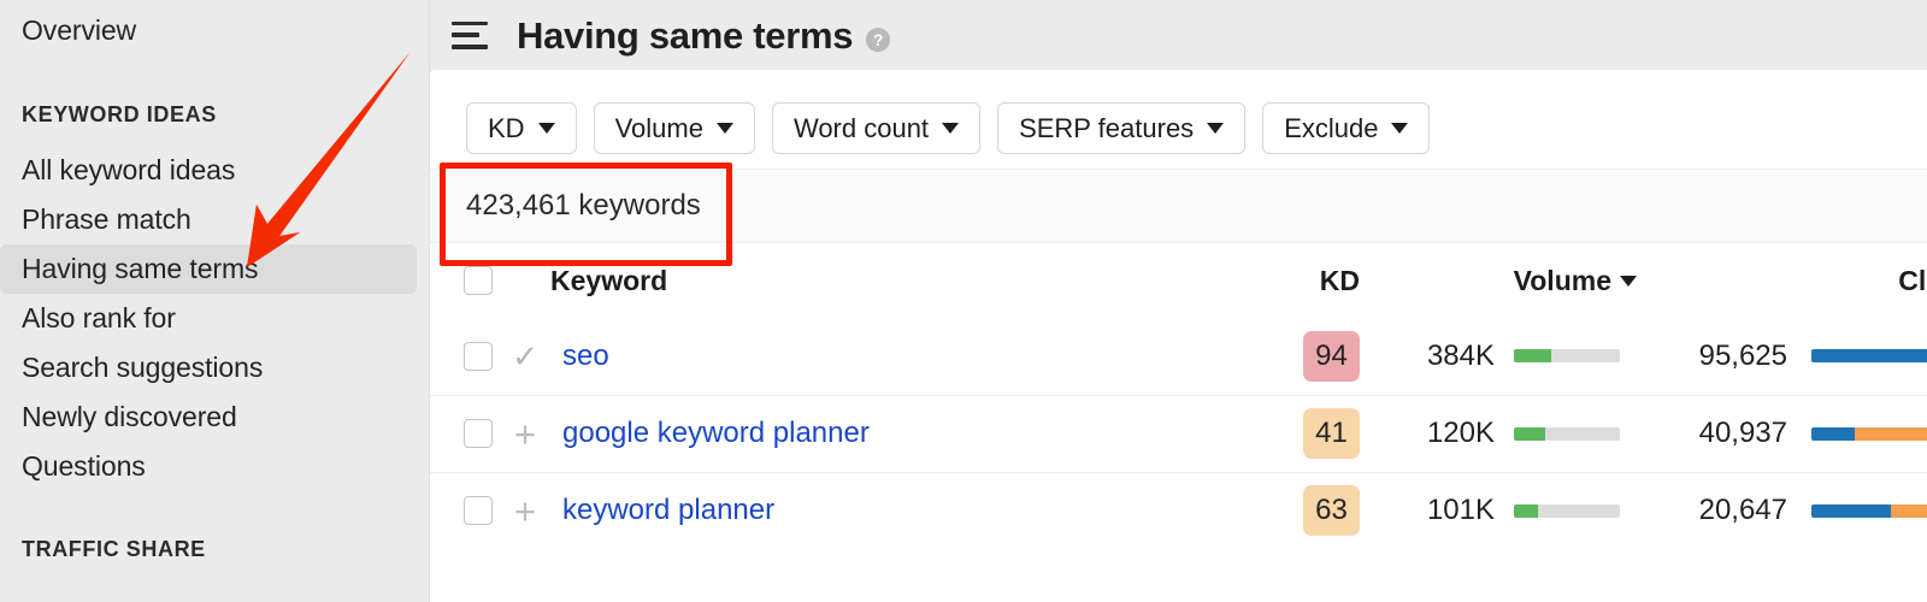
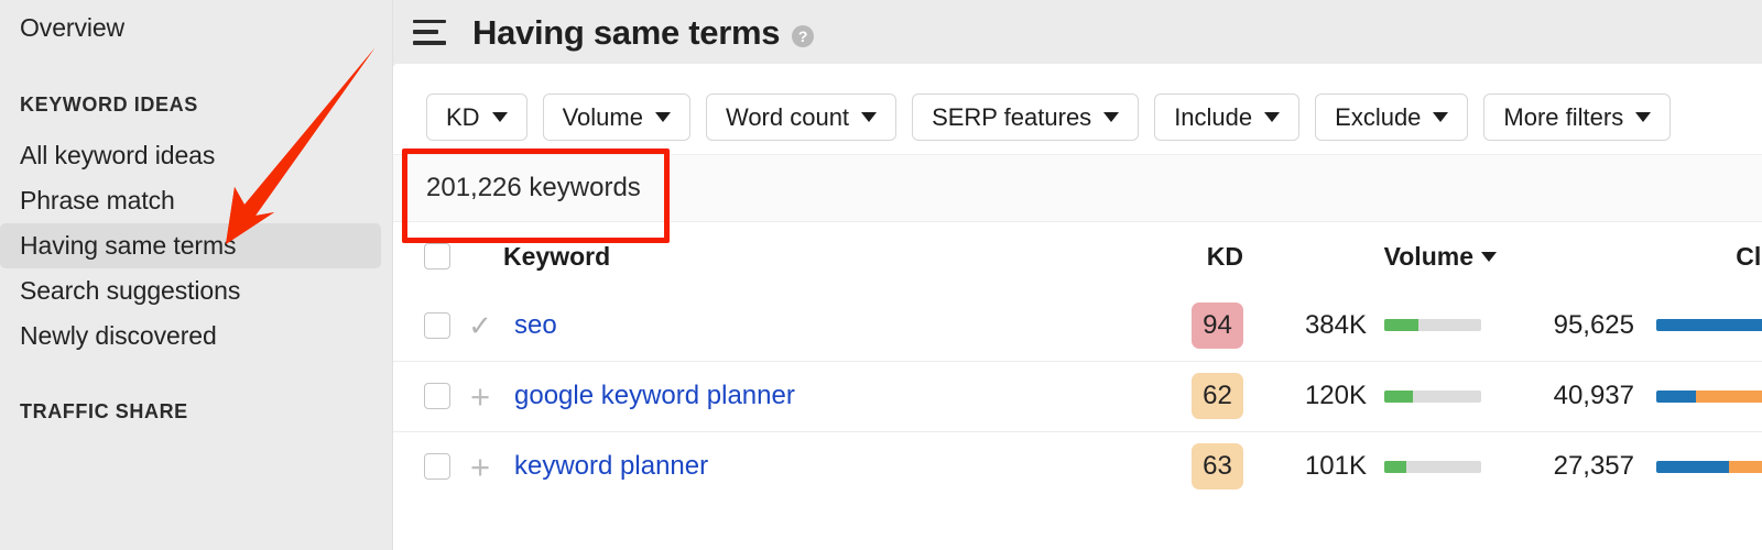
  Overview
  KEYWORD IDEAS
  All keyword ideas
  Phrase match
  Having same terms
- Also rank for
  Search suggestions
  Newly discovered
- Questions
  TRAFFIC SHARE
  Having same terms
  ?
  KD
  Volume
  Word count
  SERP features
+ Include
  Exclude
+ More filters
- 423,461 keywords
+ 201,226 keywords
  		Keyword	KD	Volume	Cl
  	✓	seo	94	384K		95,625
- 	+	google keyword planner	41	120K		40,937
+ 	+	google keyword planner	62	120K		40,937
- 	+	keyword planner	63	101K		20,647
+ 	+	keyword planner	63	101K		27,357
